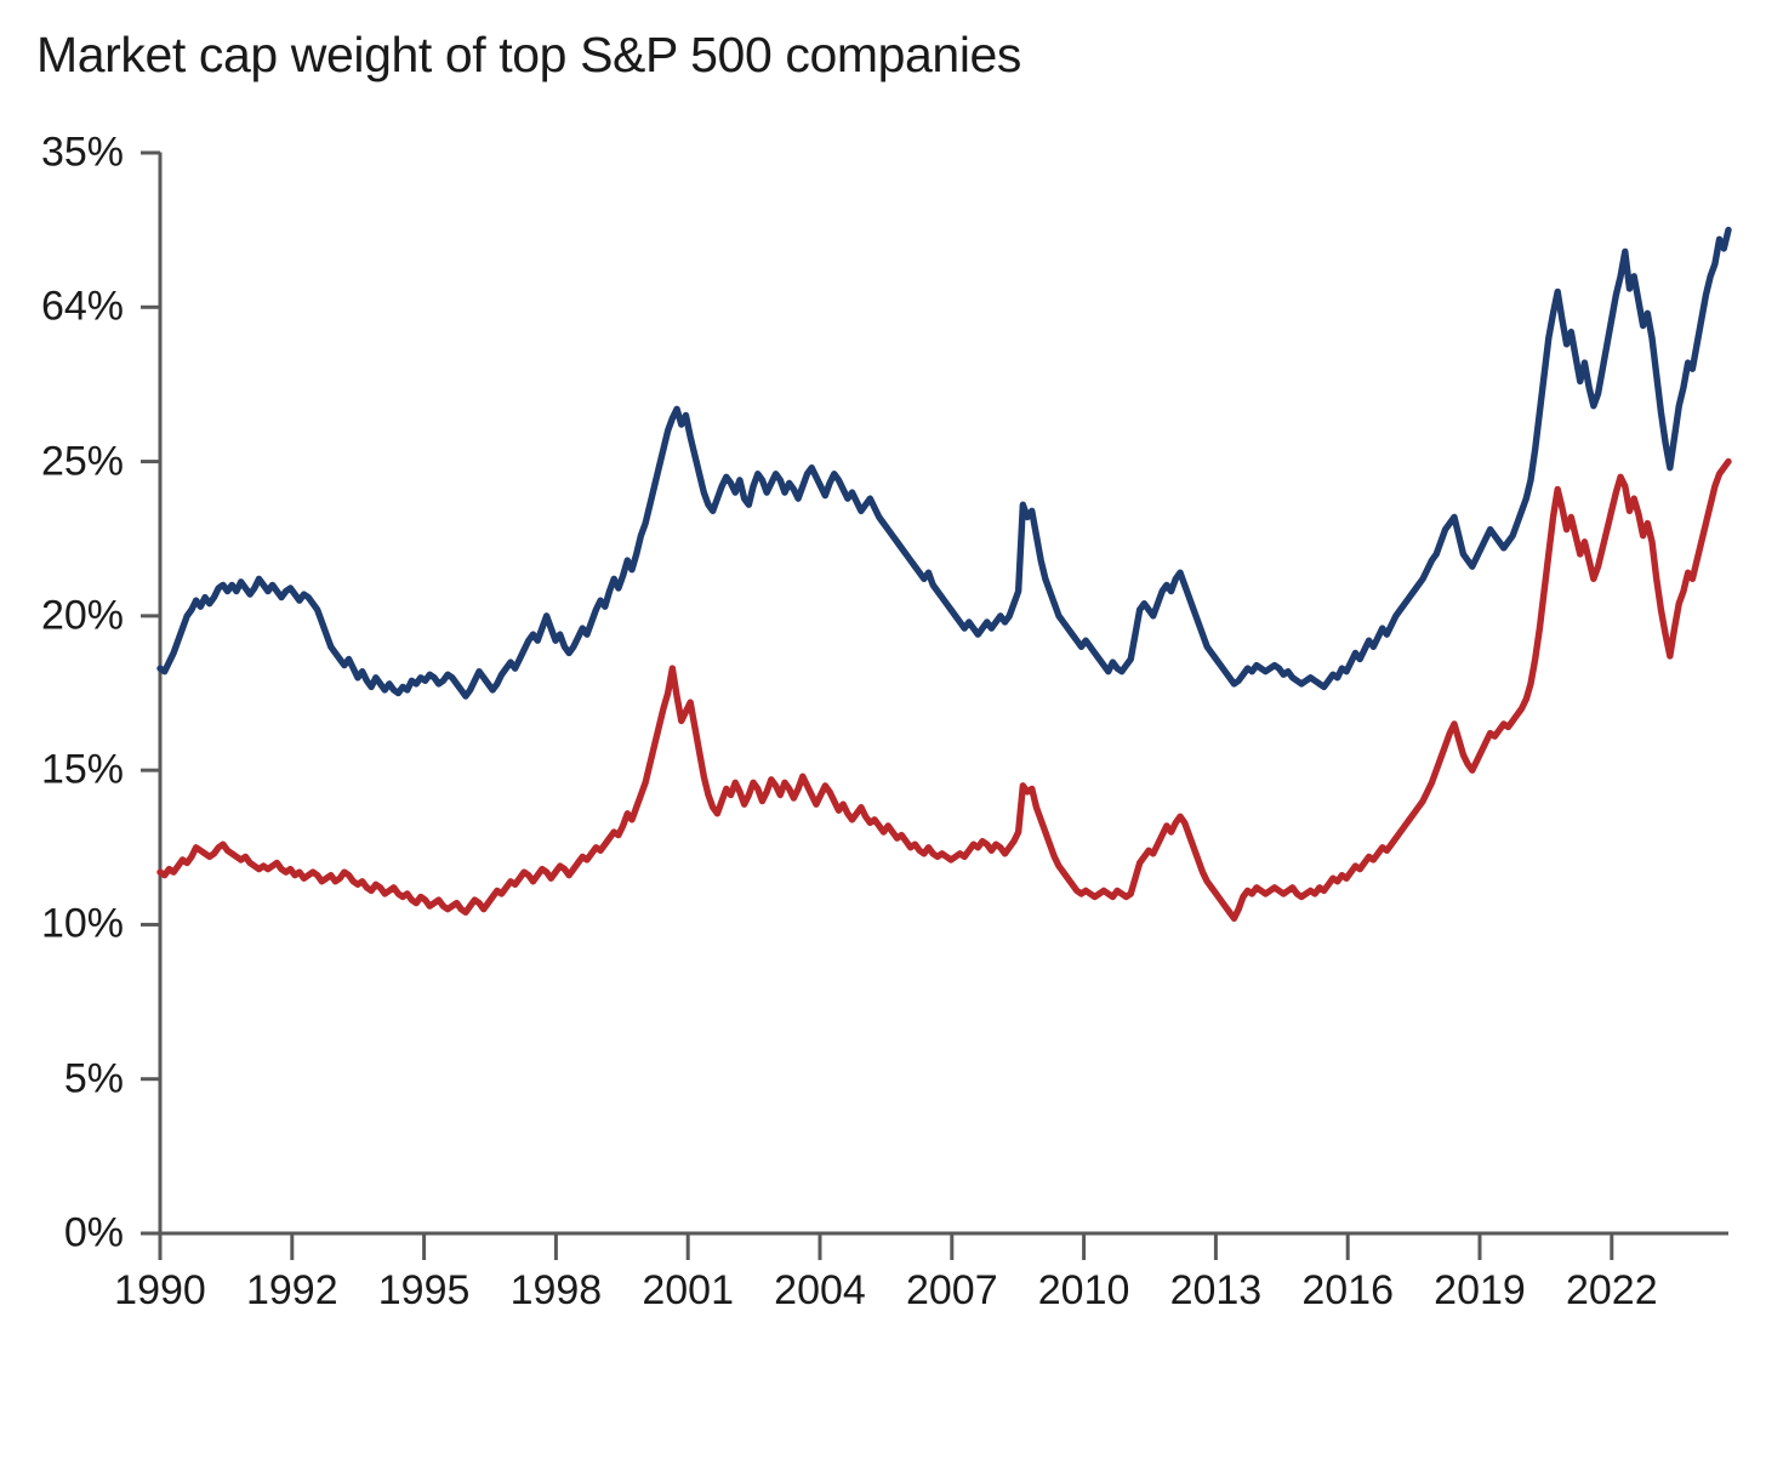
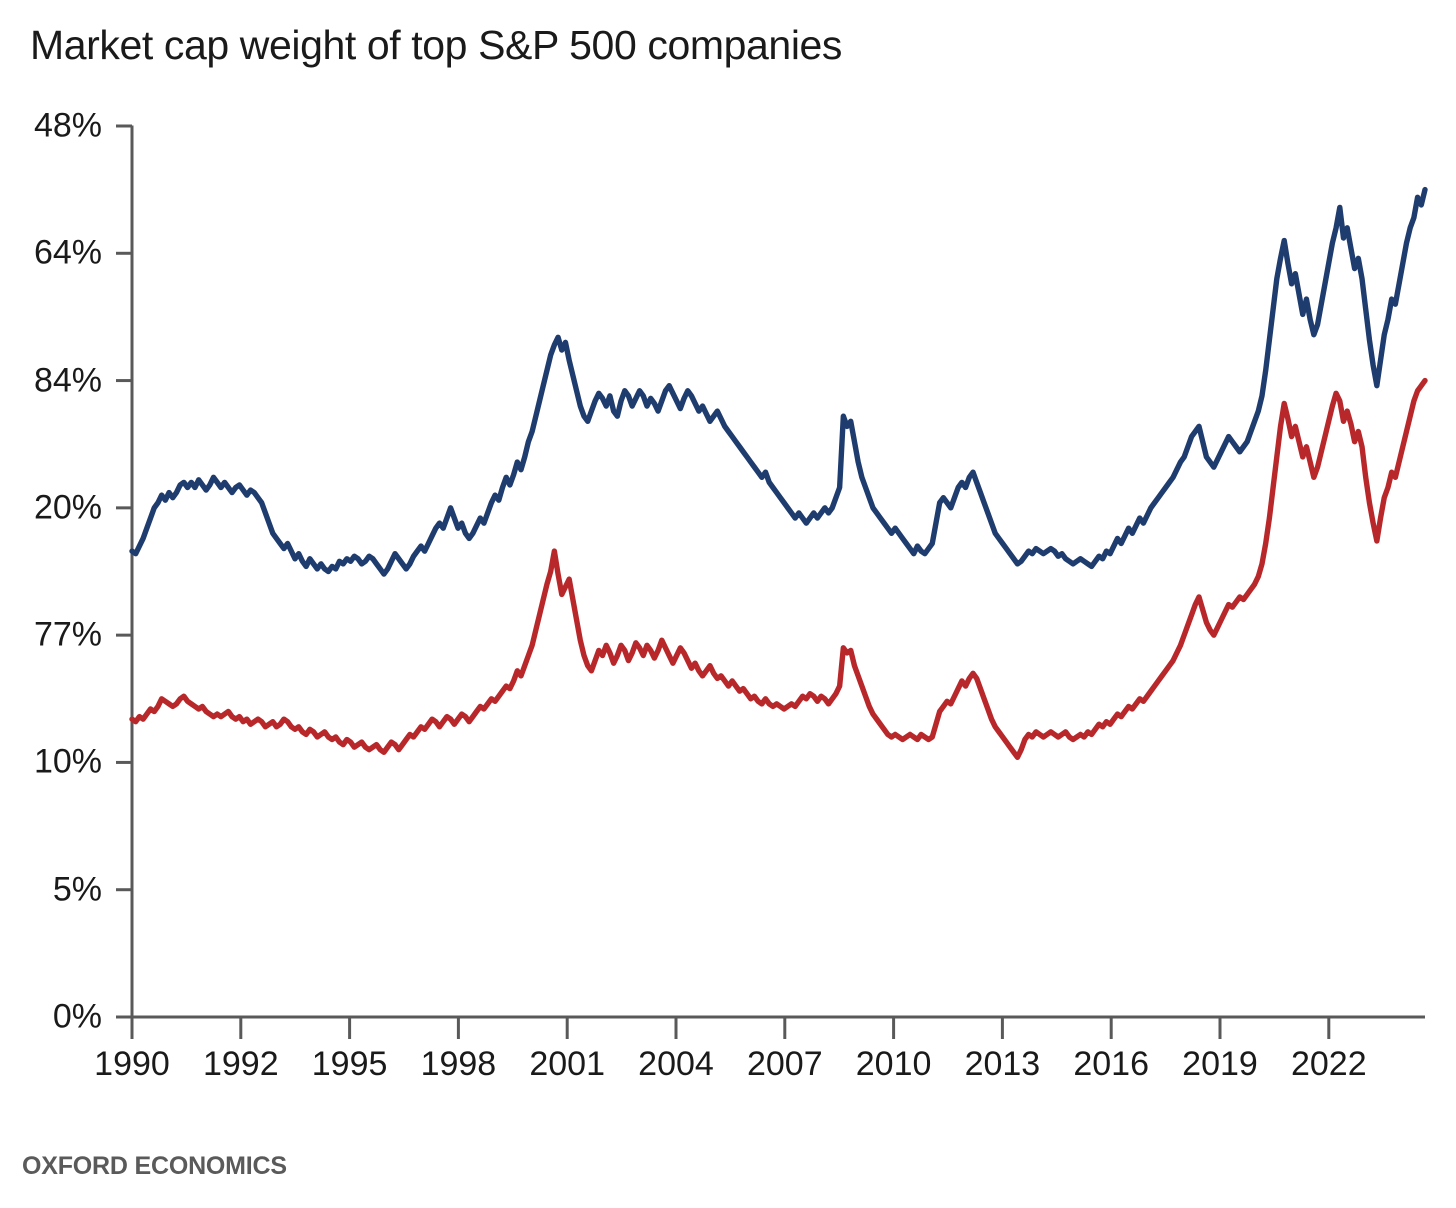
  Market cap weight of top S&P 500 companies
  0%
  5%
  10%
- 15%
+ 77%
  20%
- 25%
+ 84%
  64%
- 35%
+ 48%
  1990
  1992
  1995
  1998
  2001
  2004
  2007
  2010
  2013
  2016
  2019
  2022
+ OXFORD ECONOMICS
